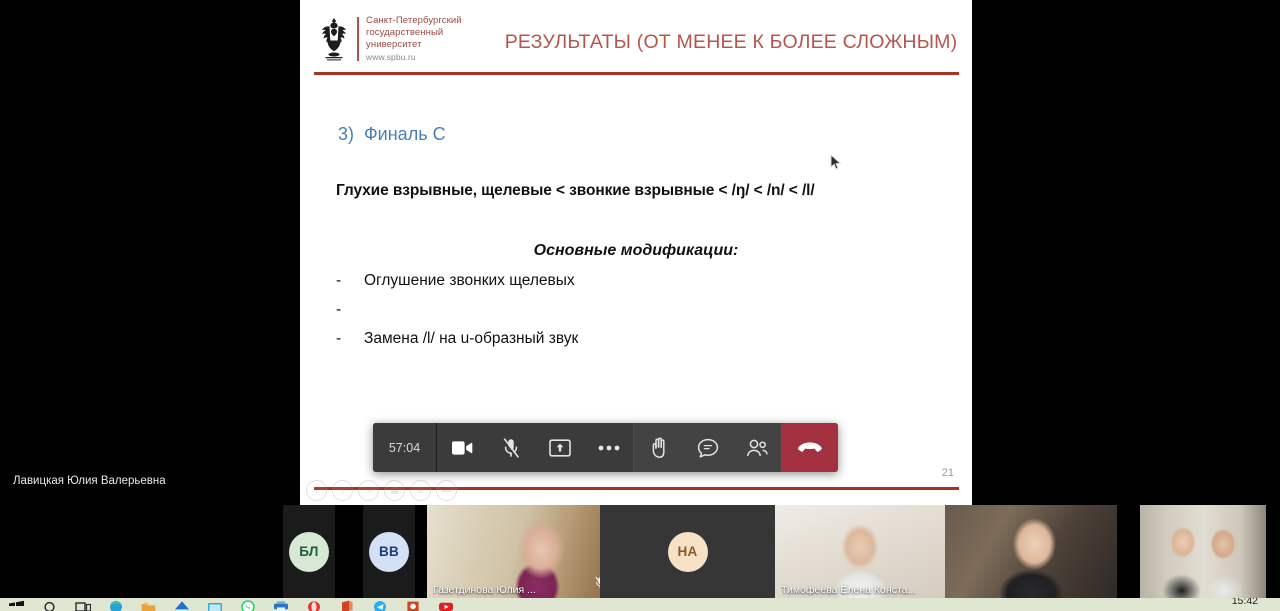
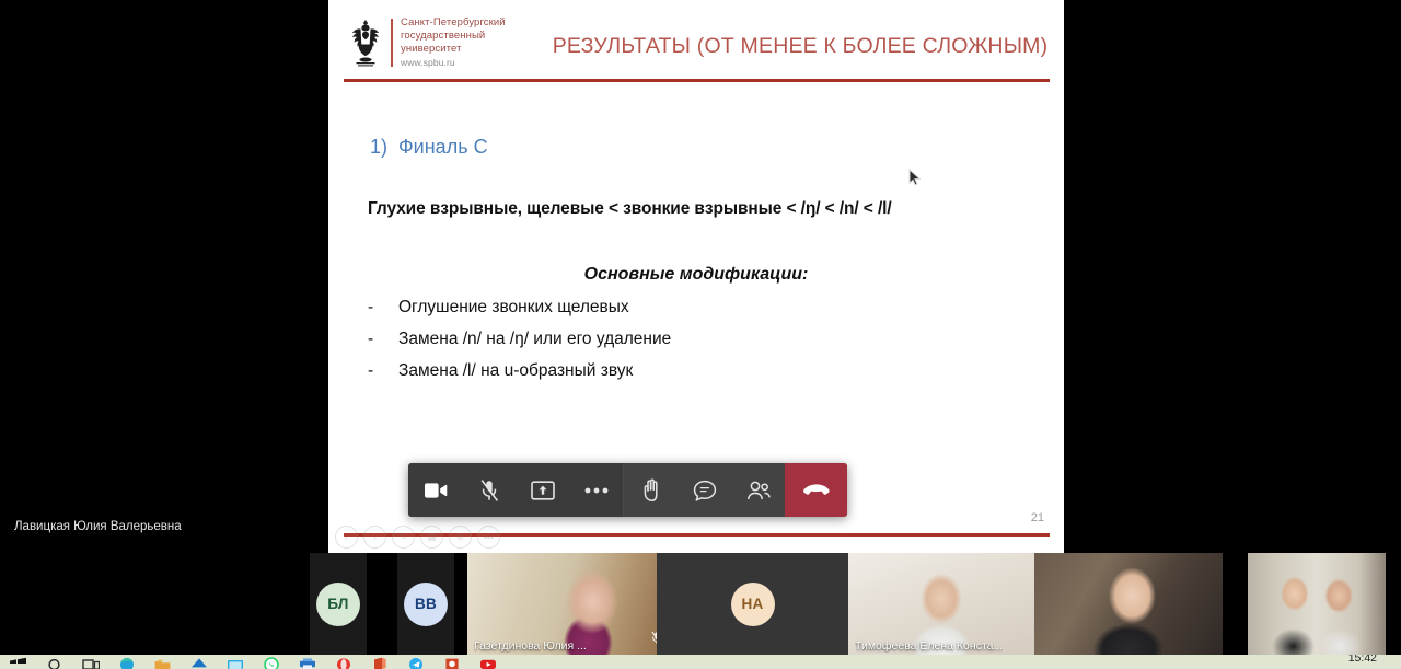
  Лавицкая Юлия Валерьевна
  Санкт-Петербургский
  государственный
  университет
  www.spbu.ru
  РЕЗУЛЬТАТЫ (ОТ МЕНЕЕ К БОЛЕЕ СЛОЖНЫМ)
- 3) Финаль С
+ 1) Финаль С
  Глухие взрывные, щелевые < звонкие взрывные < /ŋ/ < /n/ < /l/
  Основные модификации:
  -
  Оглушение звонких щелевых
  -
+ Замена /n/ на /ŋ/ или его удаление
  -
  Замена /l/ на u-образный звук
  21
  ‹
  ›
  ✎
  ▦
  ⊕
  •••
- 57:04
  БЛ
  ВВ
  Газетдинова Юлия ...
  НА
  Тимофеева Елена Конста...
  15:42
